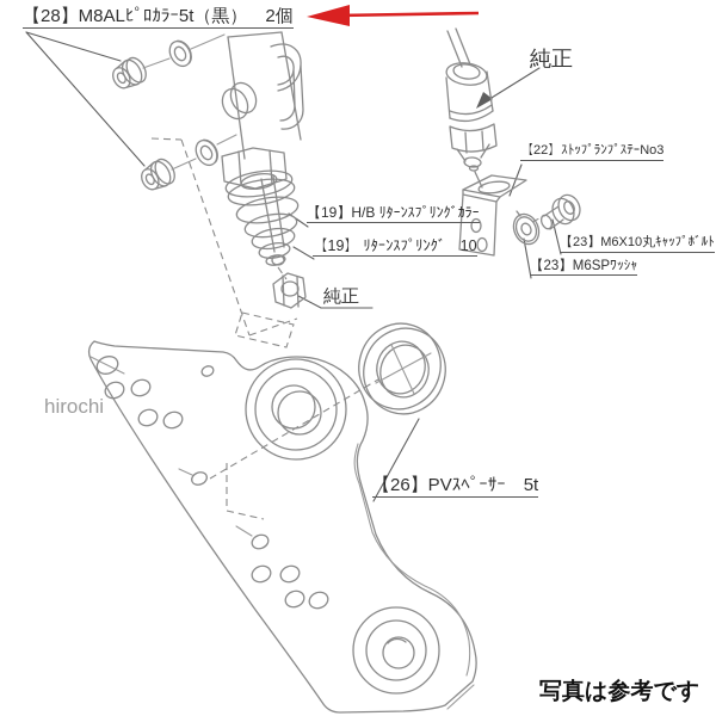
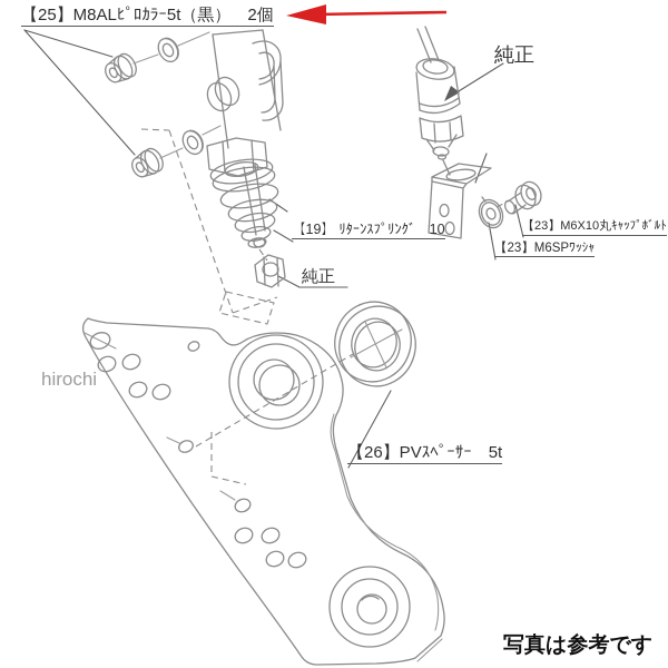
- 【28】M8ALﾋﾟﾛｶﾗｰ5t（黒） 2個
+ 【25】M8ALﾋﾟﾛｶﾗｰ5t（黒） 2個
  純正
- 【22】ｽﾄｯﾌﾟﾗﾝﾌﾟｽﾃｰNo3
- 【19】H/B ﾘﾀｰﾝｽﾌﾟﾘﾝｸﾞｶﾗｰ
  【19】 ﾘﾀｰﾝｽﾌﾟﾘﾝｸﾞ 10
  【23】M6X10丸ｷｬｯﾌﾟﾎﾞﾙﾄ
  【23】M6SPﾜｯｼｬ
  純正
  【26】PVｽﾍﾟｰｻｰ 5t
  hirochi
  写真は参考です
